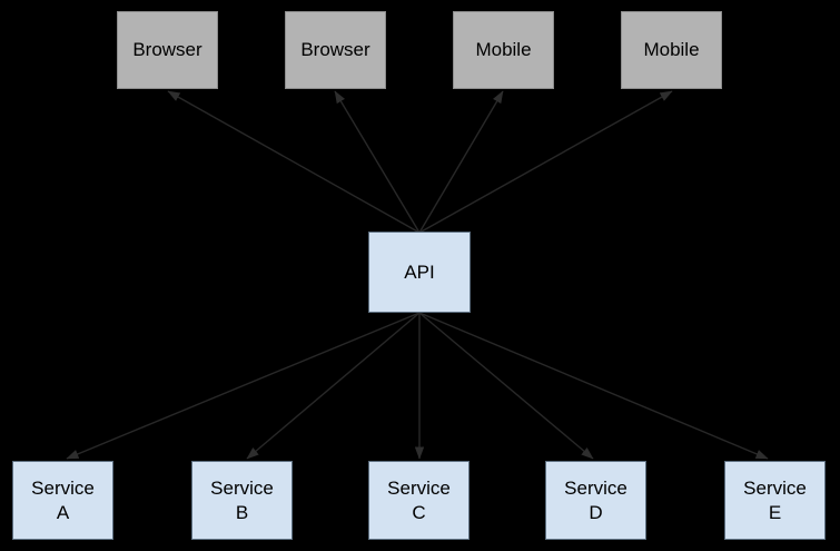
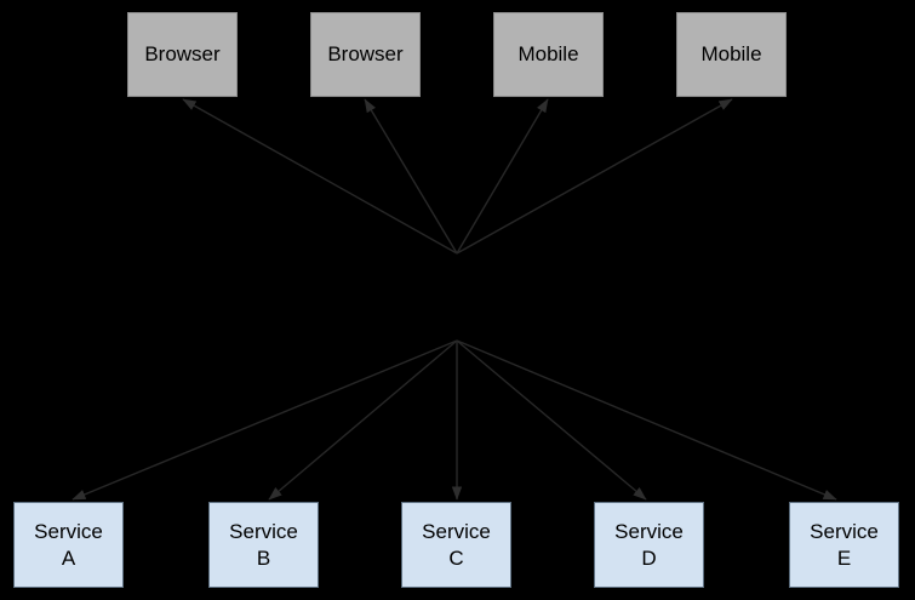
  Browser
  Browser
  Mobile
  Mobile
- API
  Service
  A
  Service
  B
  Service
  C
  Service
  D
  Service
  E
